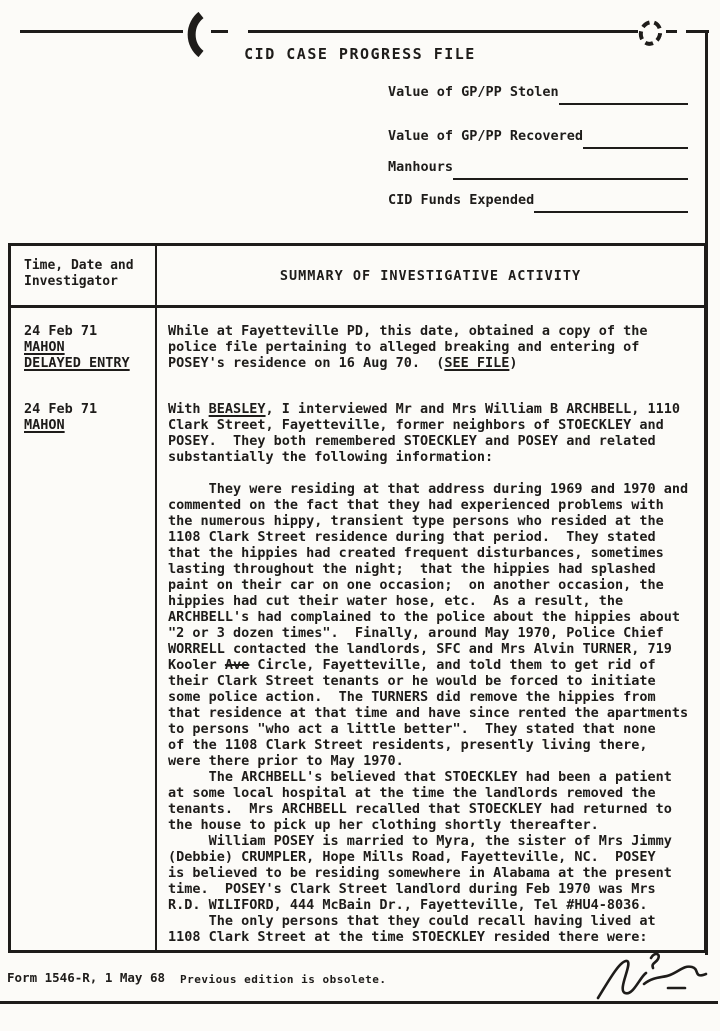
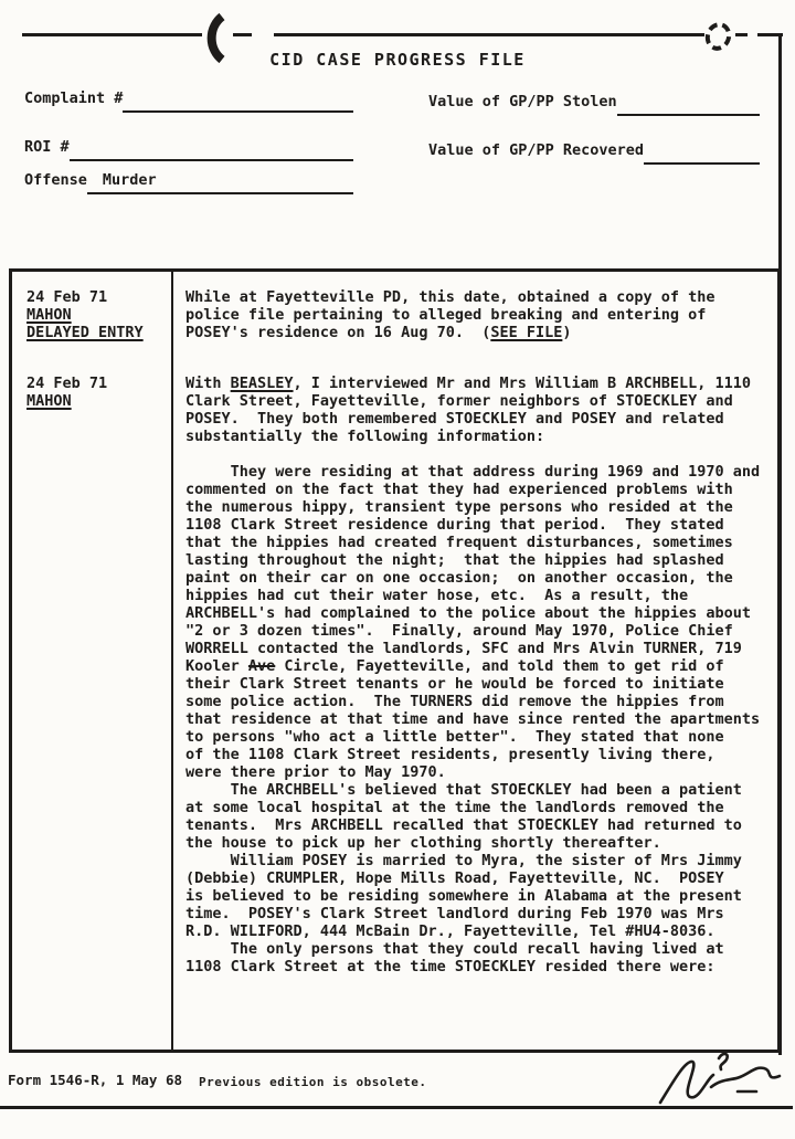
  CID CASE PROGRESS FILE
+ Complaint #
+ ROI #
+ Offense
+ Murder
  Value of GP/PP Stolen
  Value of GP/PP Recovered
- Manhours
- CID Funds Expended
- Time, Date and
- Investigator
- SUMMARY OF INVESTIGATIVE ACTIVITY
  24 Feb 71
  MAHON DELAYED ENTRY
  While at Fayetteville PD, this date, obtained a copy of the
  police file pertaining to alleged breaking and entering of
  POSEY's residence on 16 Aug 70. (SEE FILE)
  24 Feb 71
  MAHON
  With BEASLEY, I interviewed Mr and Mrs William B ARCHBELL, 1110
  Clark Street, Fayetteville, former neighbors of STOECKLEY and
  POSEY. They both remembered STOECKLEY and POSEY and related
  substantially the following information:
  They were residing at that address during 1969 and 1970 and
  commented on the fact that they had experienced problems with
  the numerous hippy, transient type persons who resided at the
  1108 Clark Street residence during that period. They stated
  that the hippies had created frequent disturbances, sometimes
  lasting throughout the night; that the hippies had splashed
  paint on their car on one occasion; on another occasion, the
  hippies had cut their water hose, etc. As a result, the
  ARCHBELL's had complained to the police about the hippies about
  "2 or 3 dozen times". Finally, around May 1970, Police Chief
  WORRELL contacted the landlords, SFC and Mrs Alvin TURNER, 719
  Kooler Ave Circle, Fayetteville, and told them to get rid of
  their Clark Street tenants or he would be forced to initiate
  some police action. The TURNERS did remove the hippies from
  that residence at that time and have since rented the apartments
  to persons "who act a little better". They stated that none
  of the 1108 Clark Street residents, presently living there,
  were there prior to May 1970.
  The ARCHBELL's believed that STOECKLEY had been a patient
  at some local hospital at the time the landlords removed the
  tenants. Mrs ARCHBELL recalled that STOECKLEY had returned to
  the house to pick up her clothing shortly thereafter.
  William POSEY is married to Myra, the sister of Mrs Jimmy
  (Debbie) CRUMPLER, Hope Mills Road, Fayetteville, NC. POSEY
  is believed to be residing somewhere in Alabama at the present
  time. POSEY's Clark Street landlord during Feb 1970 was Mrs
  R.D. WILIFORD, 444 McBain Dr., Fayetteville, Tel #HU4-8036.
  The only persons that they could recall having lived at
  1108 Clark Street at the time STOECKLEY resided there were:
  Form 1546-R, 1 May 68
  Previous edition is obsolete.
